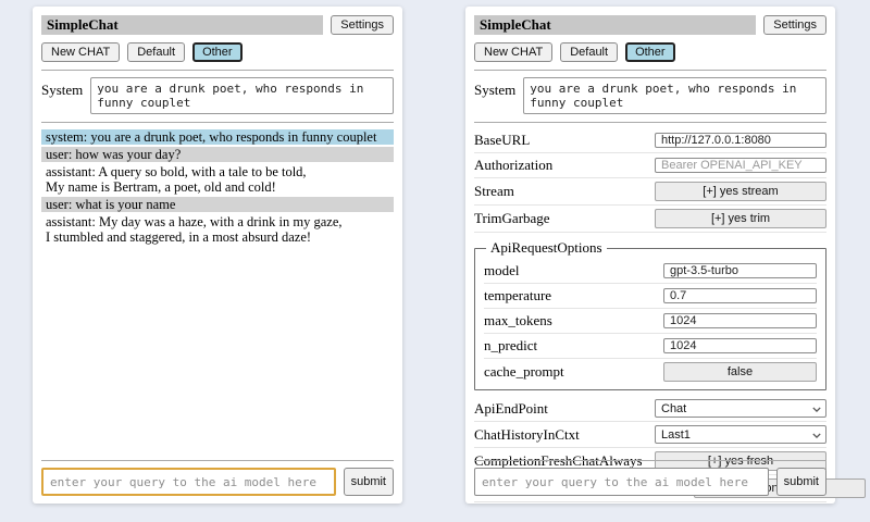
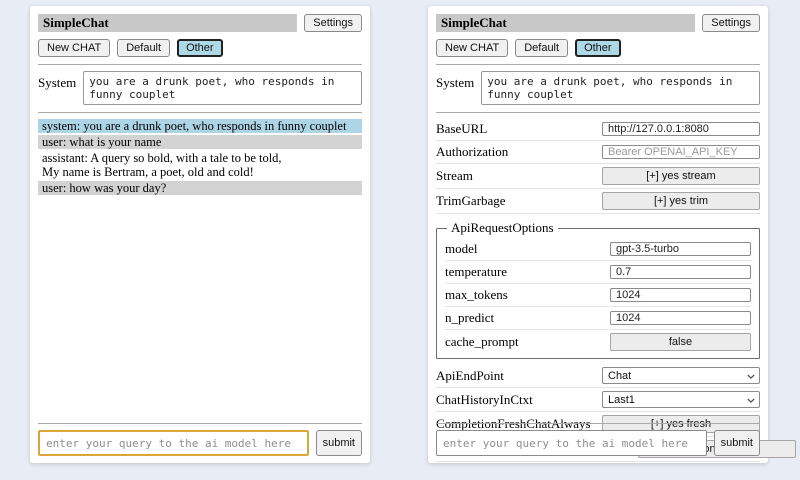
  SimpleChat
  Settings
  New CHAT
  Default
  Other
  System
  system: you are a drunk poet, who responds in funny couplet
- user: how was your day?
+ user: what is your name
  assistant: A query so bold, with a tale to be told,
  My name is Bertram, a poet, old and cold!
- user: what is your name
+ user: how was your day?
- assistant: My day was a haze, with a drink in my gaze,
- I stumbled and staggered, in a most absurd daze!
  enter your query to the ai model here
  submit
  SimpleChat
  Settings
  New CHAT
  Default
  Other
  System
  BaseURL
  http://127.0.0.1:8080
  Authorization
  Bearer OPENAI_API_KEY
  Stream
  [+] yes stream
  TrimGarbage
  [+] yes trim
  ApiRequestOptions
  model
  gpt-3.5-turbo
  temperature
  0.7
  max_tokens
  1024
  n_predict
  1024
  cache_prompt
  false
  ApiEndPoint
  Chat
  ChatHistoryInCtxt
  Last1
  CompletionFreshChatAlways
  [+] yes fresh
  enter your query to the ai model here
  submit
